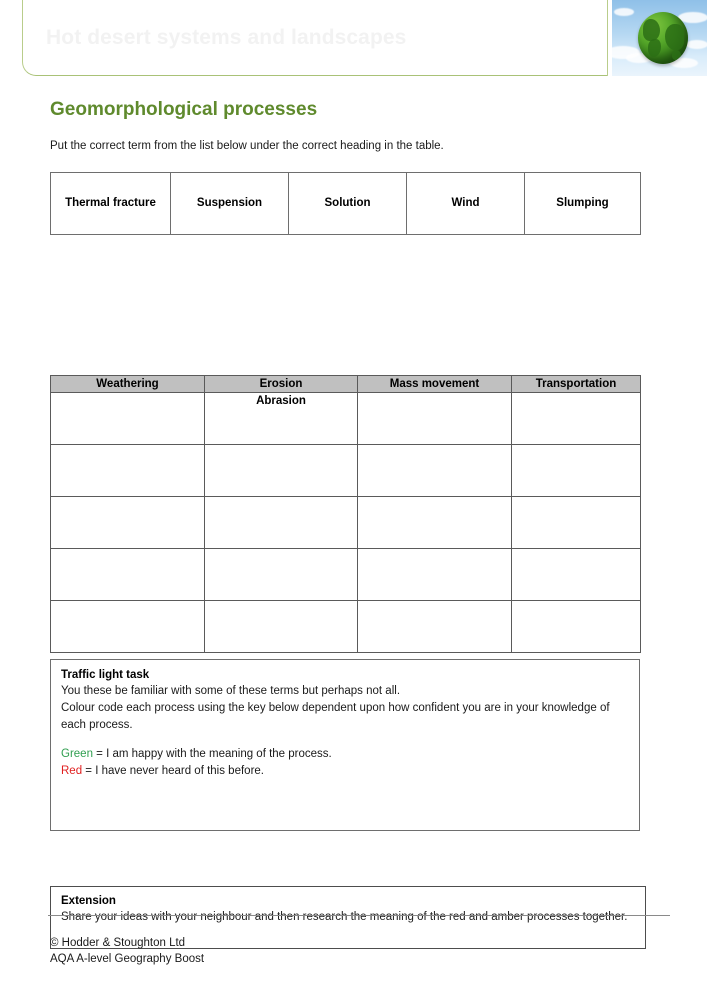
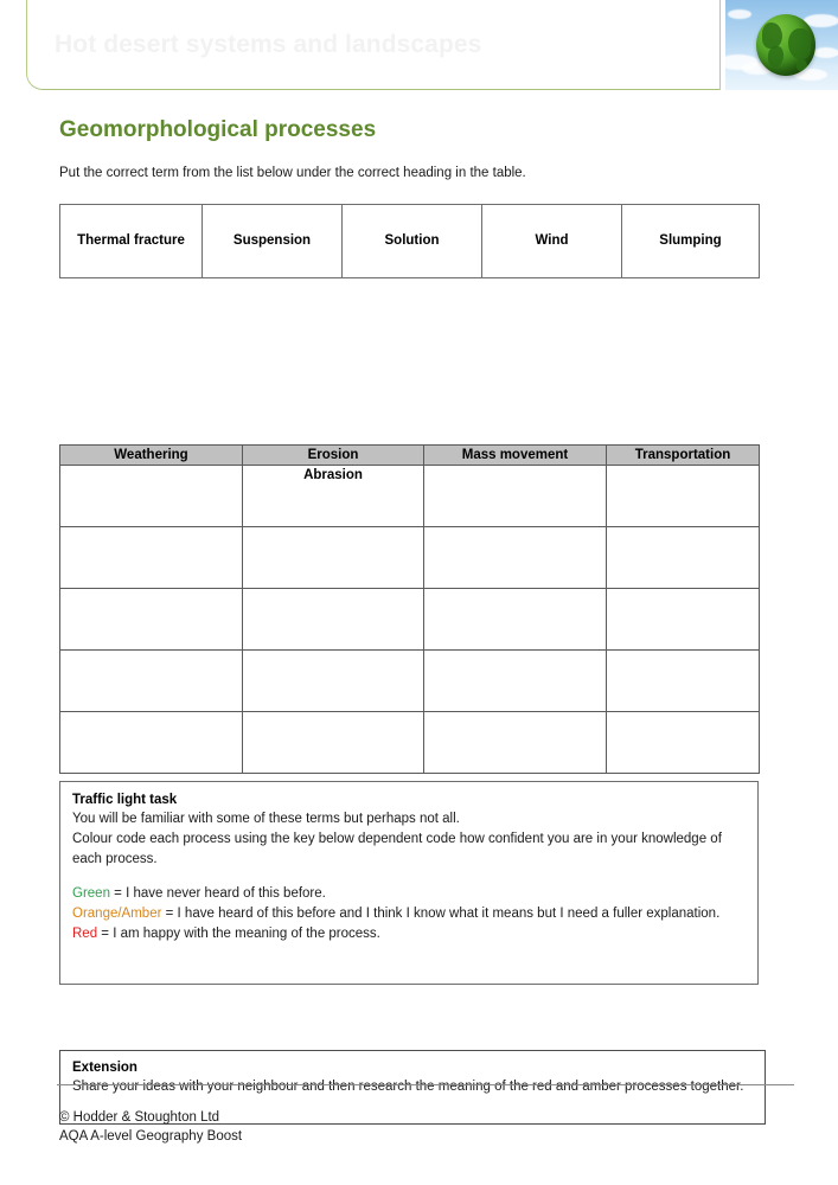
  Geomorphological processes
  Put the correct term from the list below under the correct heading in the table.
  Thermal fracture	Suspension	Solution	Wind	Slumping
  Weathering	Erosion	Mass movement	Transportation
  	Abrasion
  Traffic light task
- You these be familiar with some of these terms but perhaps not all.
+ You will be familiar with some of these terms but perhaps not all.
- Colour code each process using the key below dependent upon how confident you are in your knowledge of each process.
+ Colour code each process using the key below dependent code how confident you are in your knowledge of each process.
- Green = I am happy with the meaning of the process.
+ Green = I have never heard of this before.
+ Orange/Amber = I have heard of this before and I think I know what it means but I need a fuller explanation.
- Red = I have never heard of this before.
+ Red = I am happy with the meaning of the process.
  Extension
  Share your ideas with your neighbour and then research the meaning of the red and amber processes together.
  © Hodder & Stoughton Ltd
  AQA A-level Geography Boost
